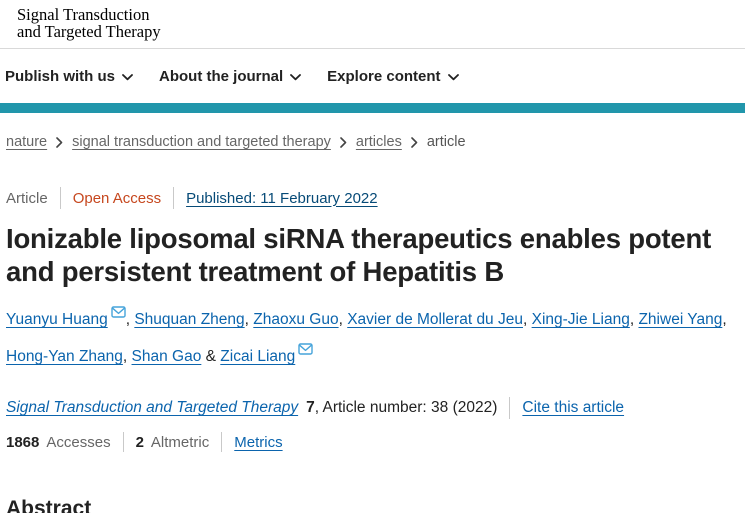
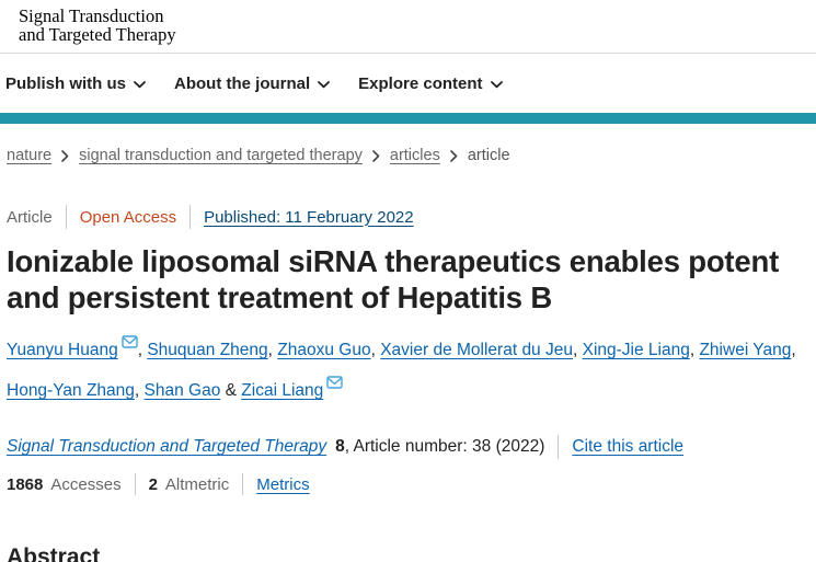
  Signal Transduction
  and Targeted Therapy
  Publish with us
  About the journal
  Explore content
  nature
  signal transduction and targeted therapy
  articles
  article
  Article
  Open Access
  Published: 11 February 2022
  Ionizable liposomal siRNA therapeutics enables potent and persistent treatment of Hepatitis B
  Yuanyu Huang , Shuquan Zheng, Zhaoxu Guo, Xavier de Mollerat du Jeu, Xing-Jie Liang, Zhiwei Yang, Hong-Yan Zhang, Shan Gao & Zicai Liang
  Signal Transduction and Targeted Therapy
- 7, Article number: 38 (2022)
+ 8, Article number: 38 (2022)
  Cite this article
  1868
  Accesses
  2
  Altmetric
  Metrics
  Abstract
